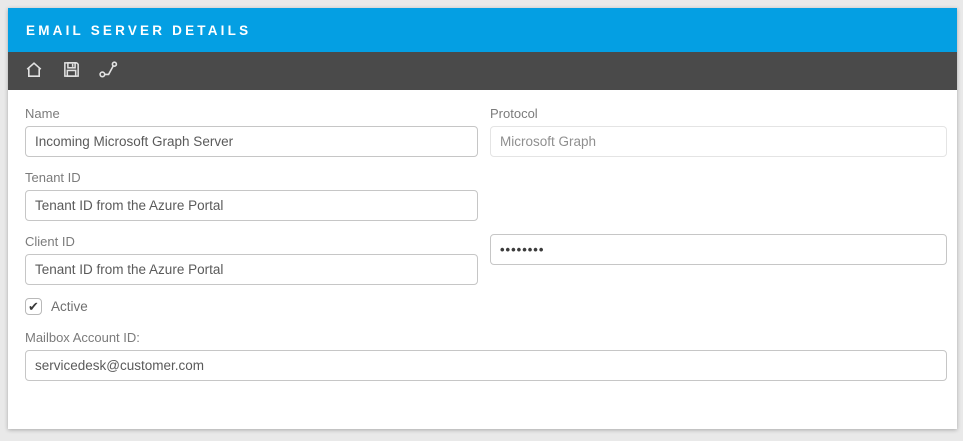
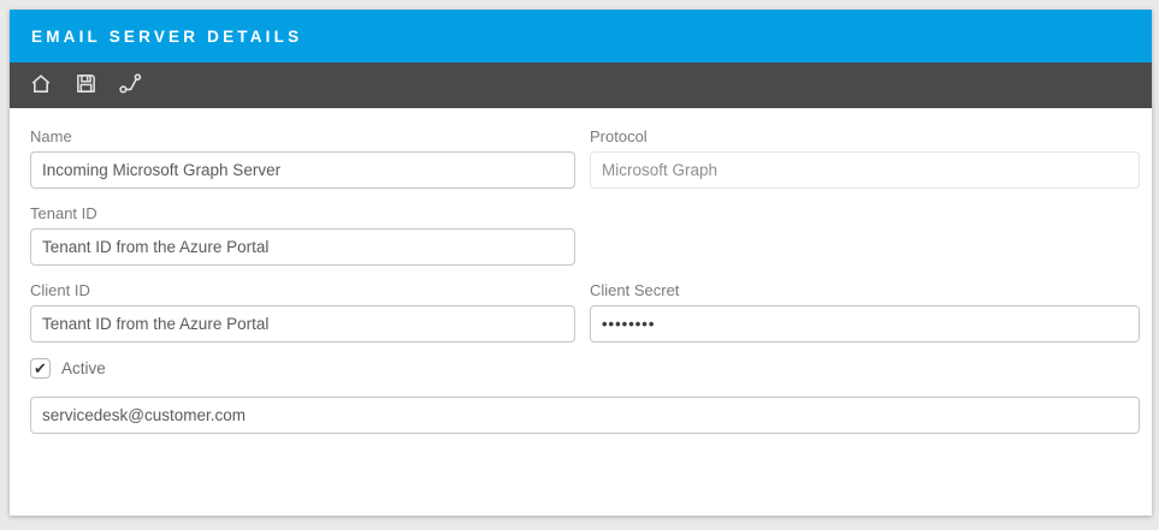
  EMAIL SERVER DETAILS
  Name
  Incoming Microsoft Graph Server
  Protocol
  Microsoft Graph
  Tenant ID
  Tenant ID from the Azure Portal
  Client ID
  Tenant ID from the Azure Portal
+ Client Secret
  ••••••••
  ✔
  Active
- Mailbox Account ID:
  servicedesk@customer.com
